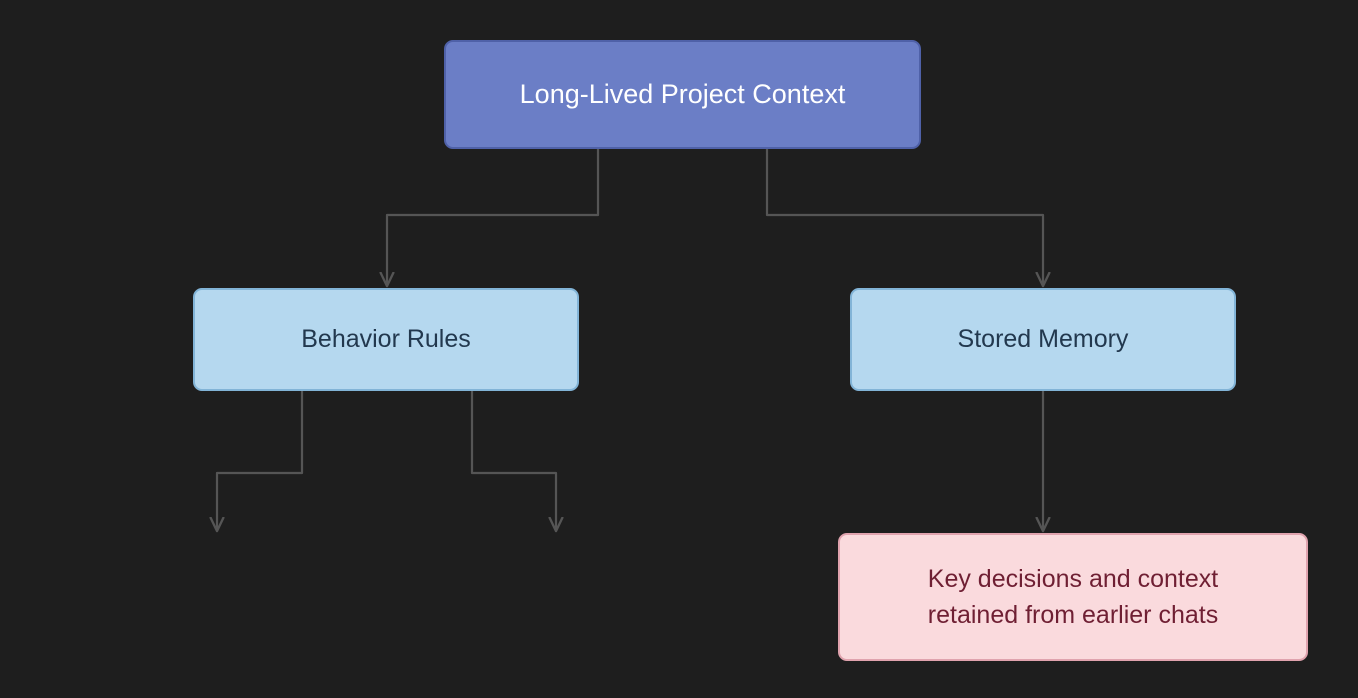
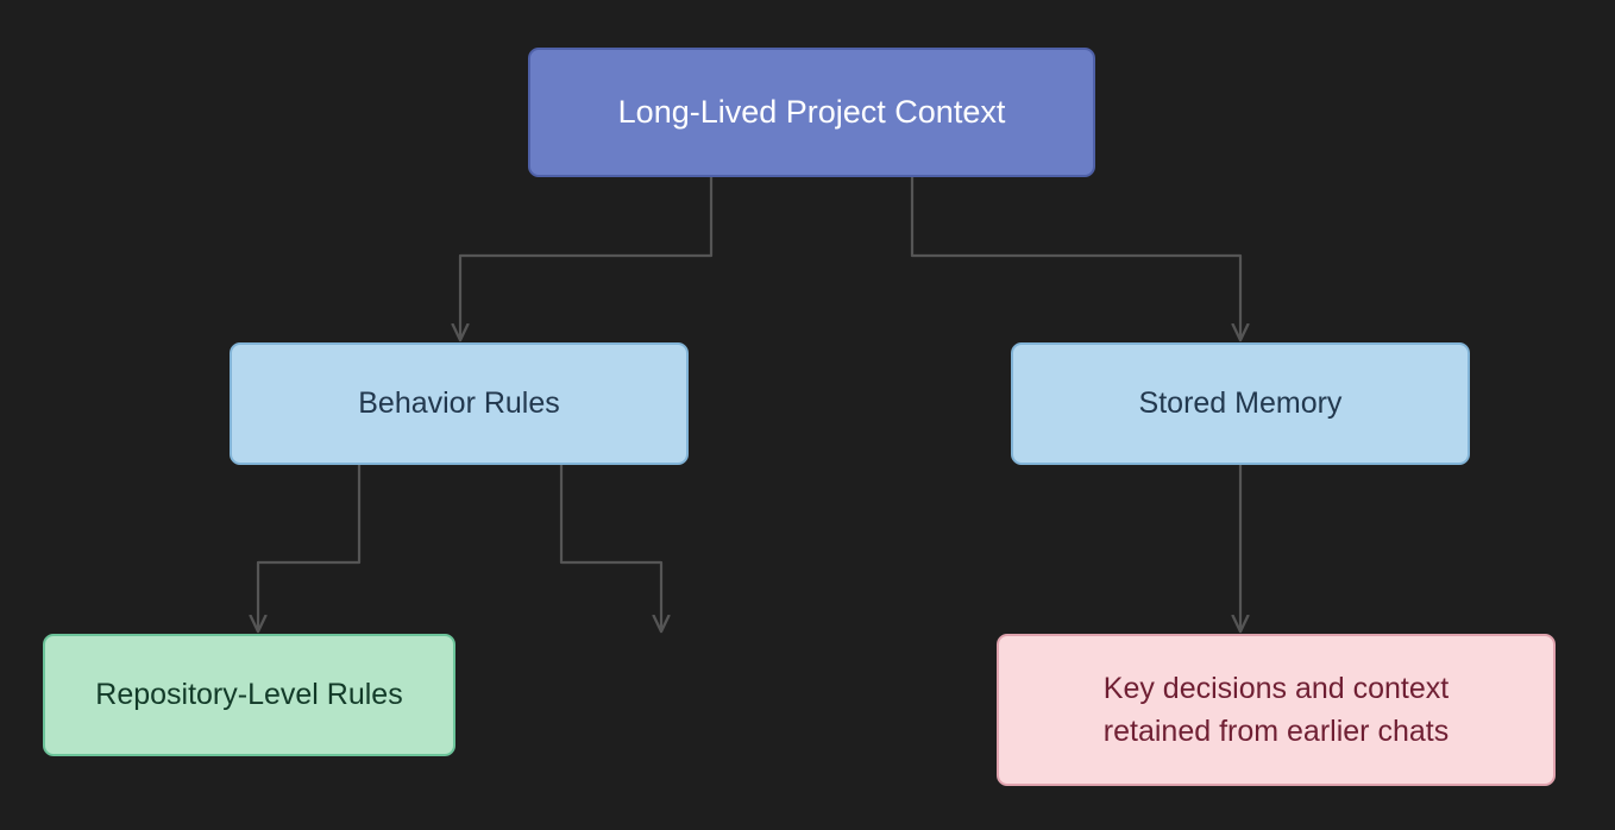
  Long-Lived Project Context
  Behavior Rules
  Stored Memory
+ Repository-Level Rules
  Key decisions and context
  retained from earlier chats
